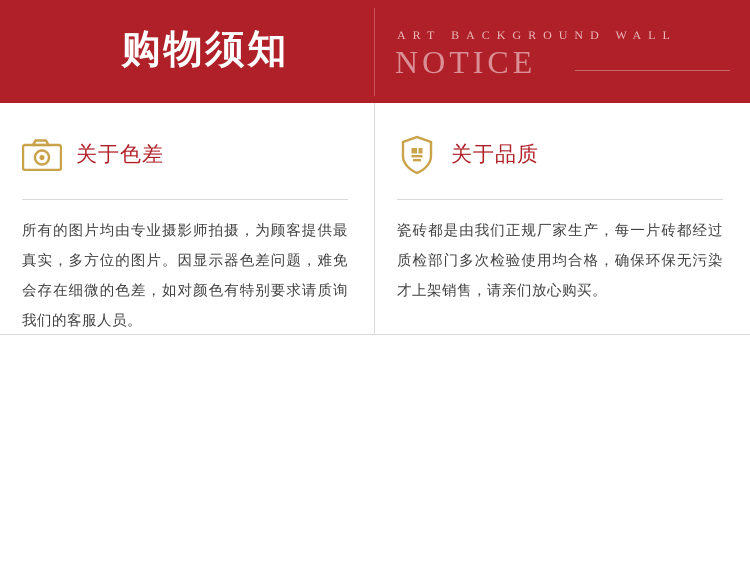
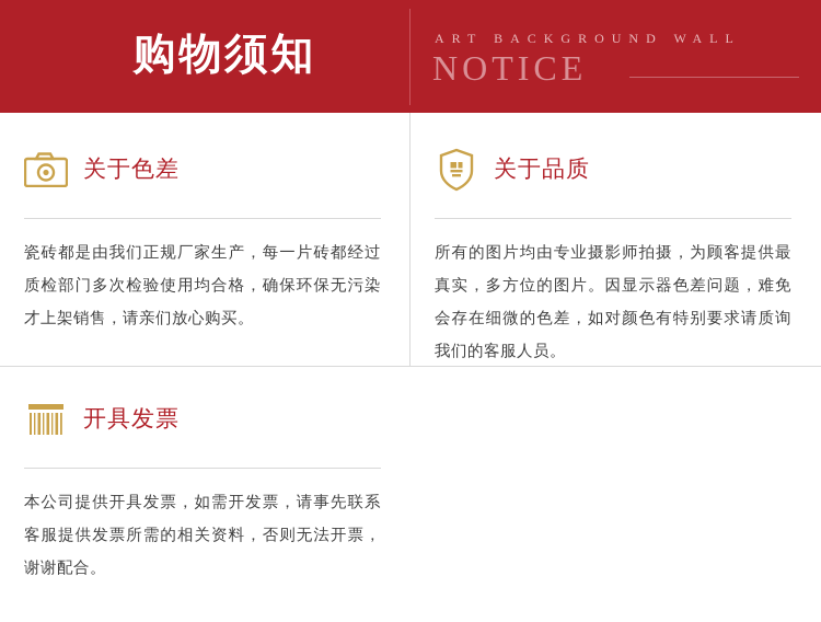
  购物须知
  ART BACKGROUND WALL
  NOTICE
  关于色差
- 所有的图片均由专业摄影师拍摄，为顾客提供最真实，多方位的图片。因显示器色差问题，难免会存在细微的色差，如对颜色有特别要求请质询我们的客服人员。
+ 瓷砖都是由我们正规厂家生产，每一片砖都经过质检部门多次检验使用均合格，确保环保无污染才上架销售，请亲们放心购买。
  关于品质
- 瓷砖都是由我们正规厂家生产，每一片砖都经过质检部门多次检验使用均合格，确保环保无污染才上架销售，请亲们放心购买。
+ 所有的图片均由专业摄影师拍摄，为顾客提供最真实，多方位的图片。因显示器色差问题，难免会存在细微的色差，如对颜色有特别要求请质询我们的客服人员。
+ 开具发票
+ 本公司提供开具发票，如需开发票，请事先联系客服提供发票所需的相关资料，否则无法开票，谢谢配合。
